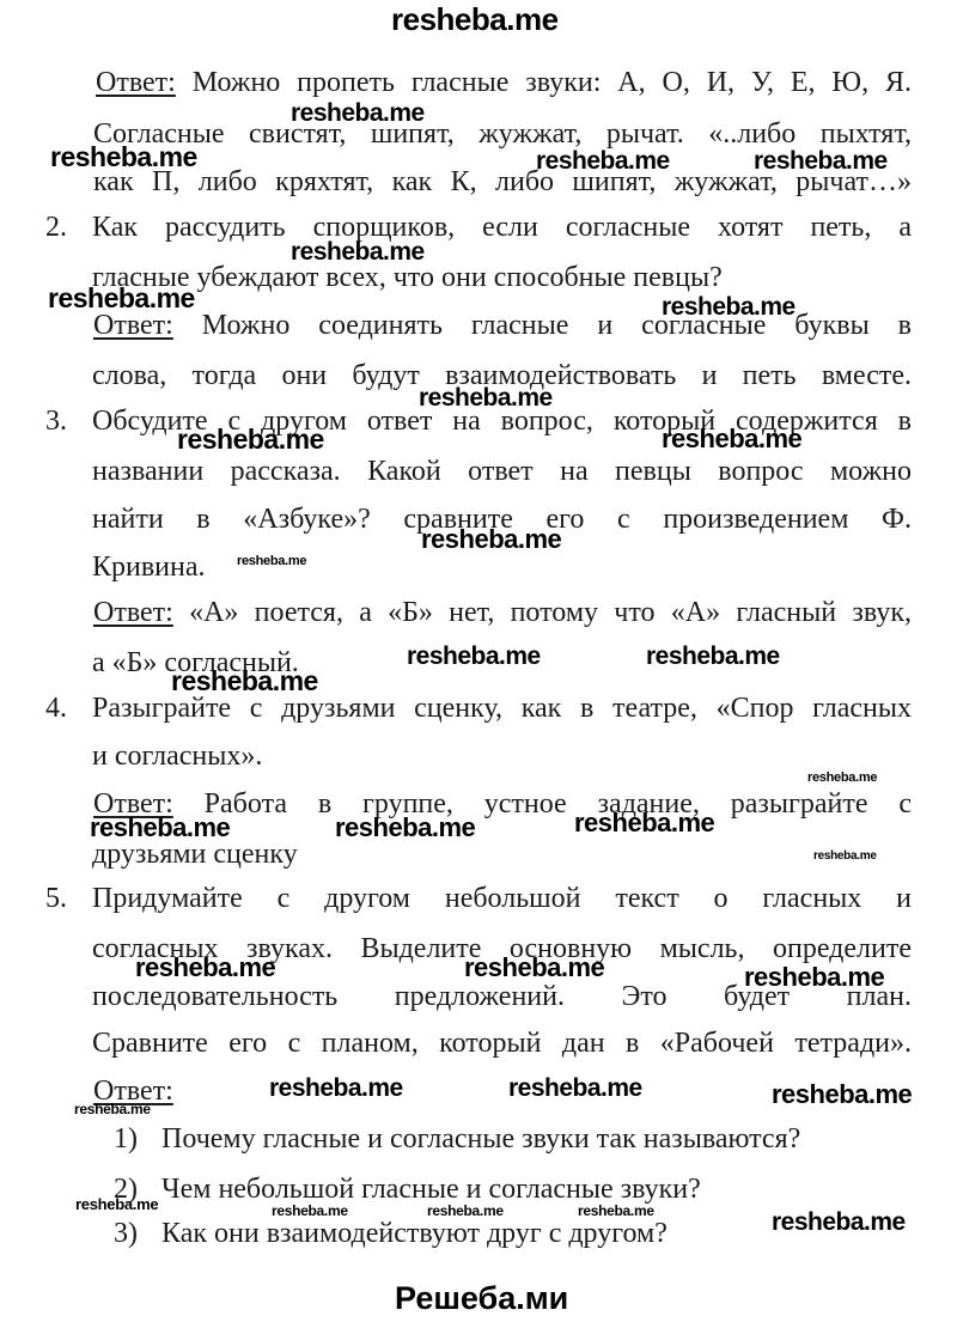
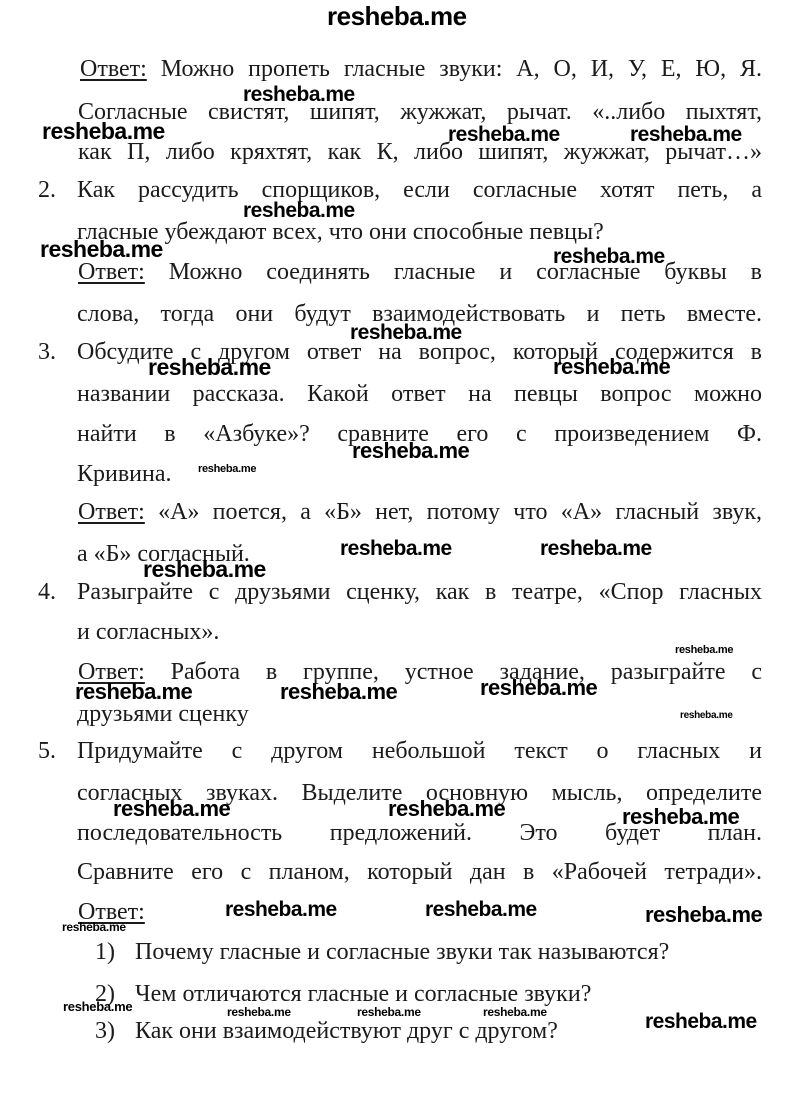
  resheba.me
  Ответ: Можно пропеть гласные звуки: А, О, И, У, Е, Ю, Я.
  Согласные свистят, шипят, жужжат, рычат. «..либо пыхтят,
  как П, либо кряхтят, как К, либо шипят, жужжат, рычат…»
  2.
  Как рассудить спорщиков, если согласные хотят петь, а
  гласные убеждают всех, что они способные певцы?
  Ответ: Можно соединять гласные и согласные буквы в
  слова, тогда они будут взаимодействовать и петь вместе.
  3.
  Обсудите с другом ответ на вопрос, который содержится в
  названии рассказа. Какой ответ на певцы вопрос можно
  найти в «Азбуке»? сравните его с произведением Ф.
  Кривина.
  Ответ: «А» поется, а «Б» нет, потому что «А» гласный звук,
  а «Б» согласный.
  4.
  Разыграйте с друзьями сценку, как в театре, «Спор гласных
  и согласных».
  Ответ: Работа в группе, устное задание, разыграйте с
  друзьями сценку
  5.
  Придумайте с другом небольшой текст о гласных и
  согласных звуках. Выделите основную мысль, определите
  последовательность предложений. Это будет план.
  Сравните его с планом, который дан в «Рабочей тетради».
  Ответ:
  1)
  Почему гласные и согласные звуки так называются?
  2)
- Чем небольшой гласные и согласные звуки?
+ Чем отличаются гласные и согласные звуки?
  3)
  Как они взаимодействуют друг с другом?
  resheba.me
  resheba.me
  resheba.me
  resheba.me
  resheba.me
  resheba.me
  resheba.me
  resheba.me
  resheba.me
  resheba.me
  resheba.me
  resheba.me
  resheba.me
  resheba.me
  resheba.me
  resheba.me
  resheba.me
  resheba.me
  resheba.me
  resheba.me
  resheba.me
  resheba.me
  resheba.me
  resheba.me
  resheba.me
  resheba.me
  resheba.me
  resheba.me
  resheba.me
  resheba.me
  resheba.me
  resheba.me
- Решеба.ми
